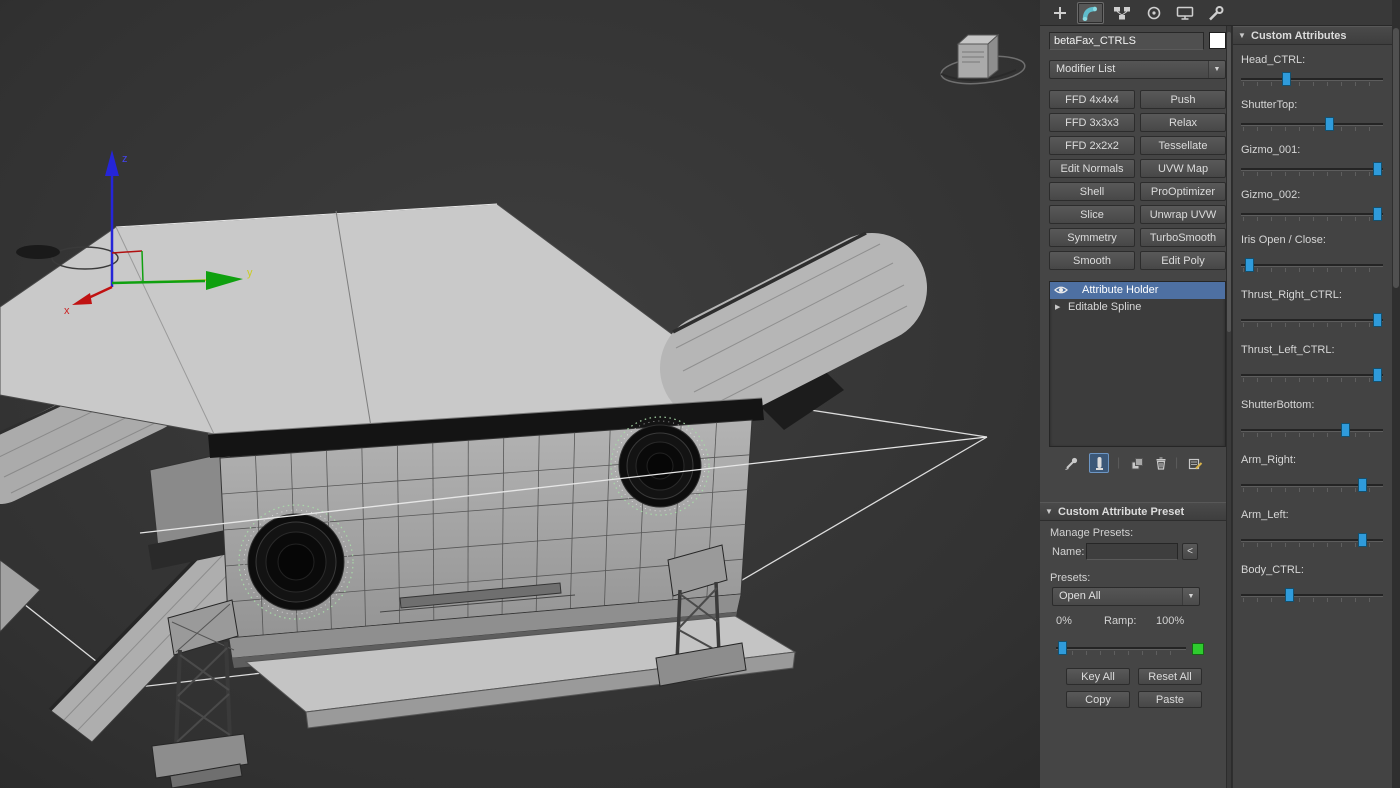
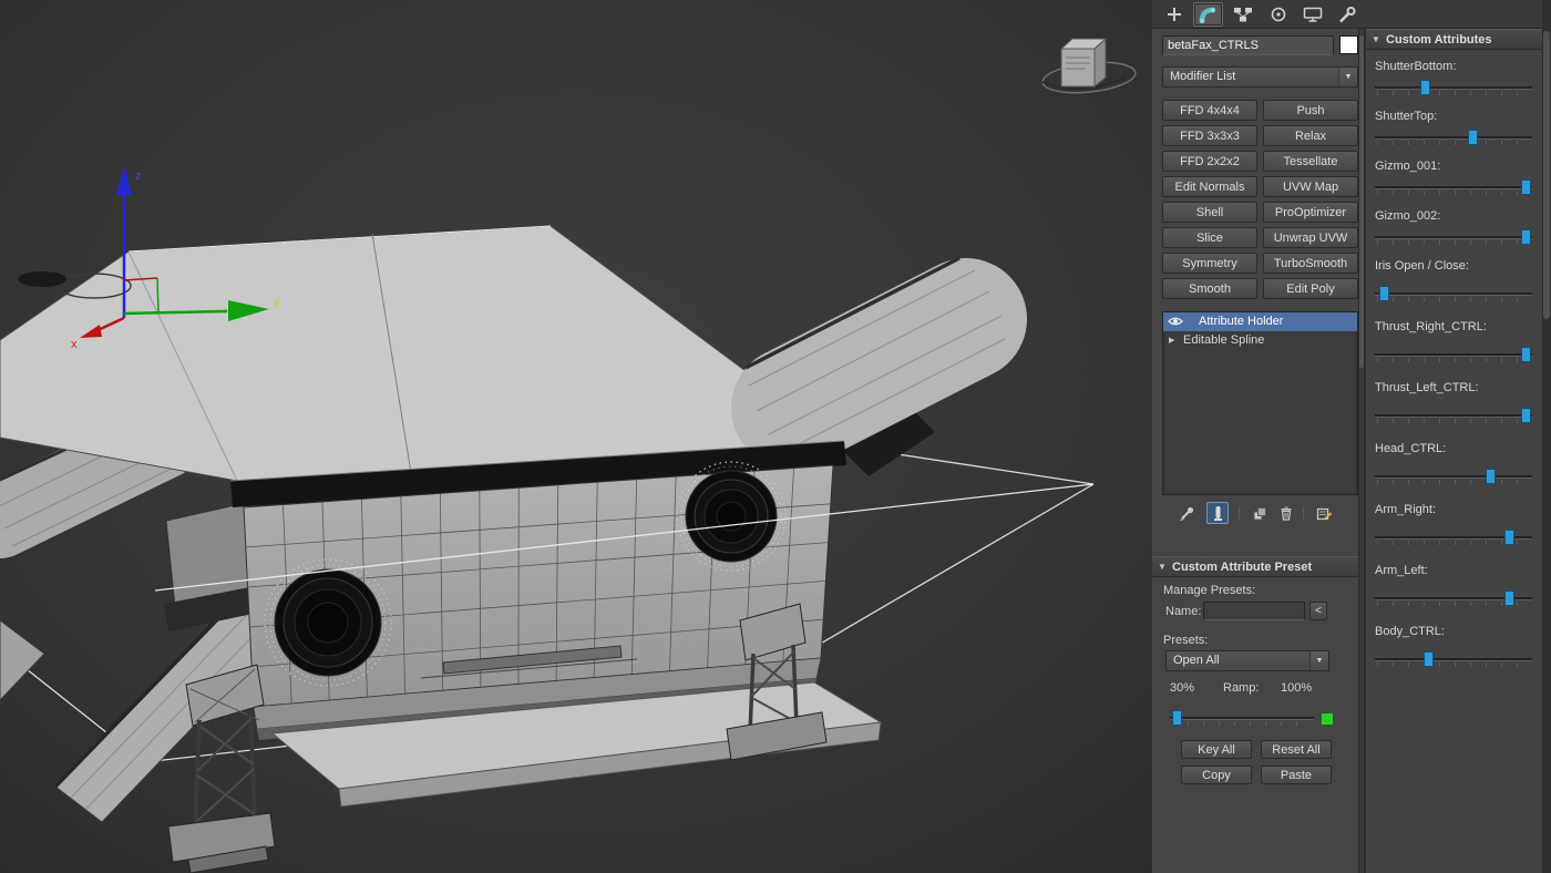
  z
  y
  x
  betaFax_CTRLS
  Modifier List
  FFD 4x4x4
  Push
  FFD 3x3x3
  Relax
  FFD 2x2x2
  Tessellate
  Edit Normals
  UVW Map
  Shell
  ProOptimizer
  Slice
  Unwrap UVW
  Symmetry
  TurboSmooth
  Smooth
  Edit Poly
  Attribute Holder
  Editable Spline
  ▼
  Custom Attribute Preset
  Manage Presets:
  Name:
  <
  Presets:
  Open All
- 0%
+ 30%
  Ramp:
  100%
  Key All
  Reset All
  Copy
  Paste
  ▼
  Custom Attributes
- Head_CTRL:
+ ShutterBottom:
  ShutterTop:
  Gizmo_001:
  Gizmo_002:
  Iris Open / Close:
  Thrust_Right_CTRL:
  Thrust_Left_CTRL:
- ShutterBottom:
+ Head_CTRL:
  Arm_Right:
  Arm_Left:
  Body_CTRL:
